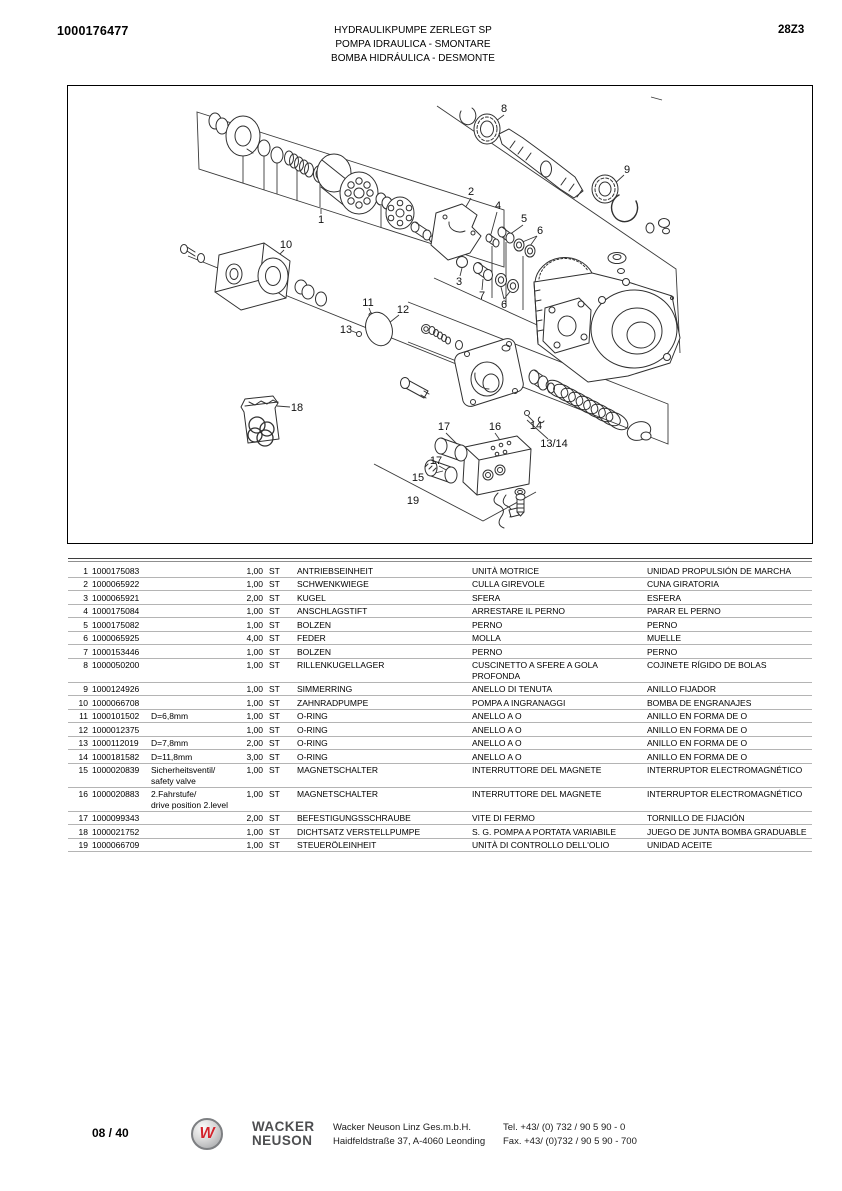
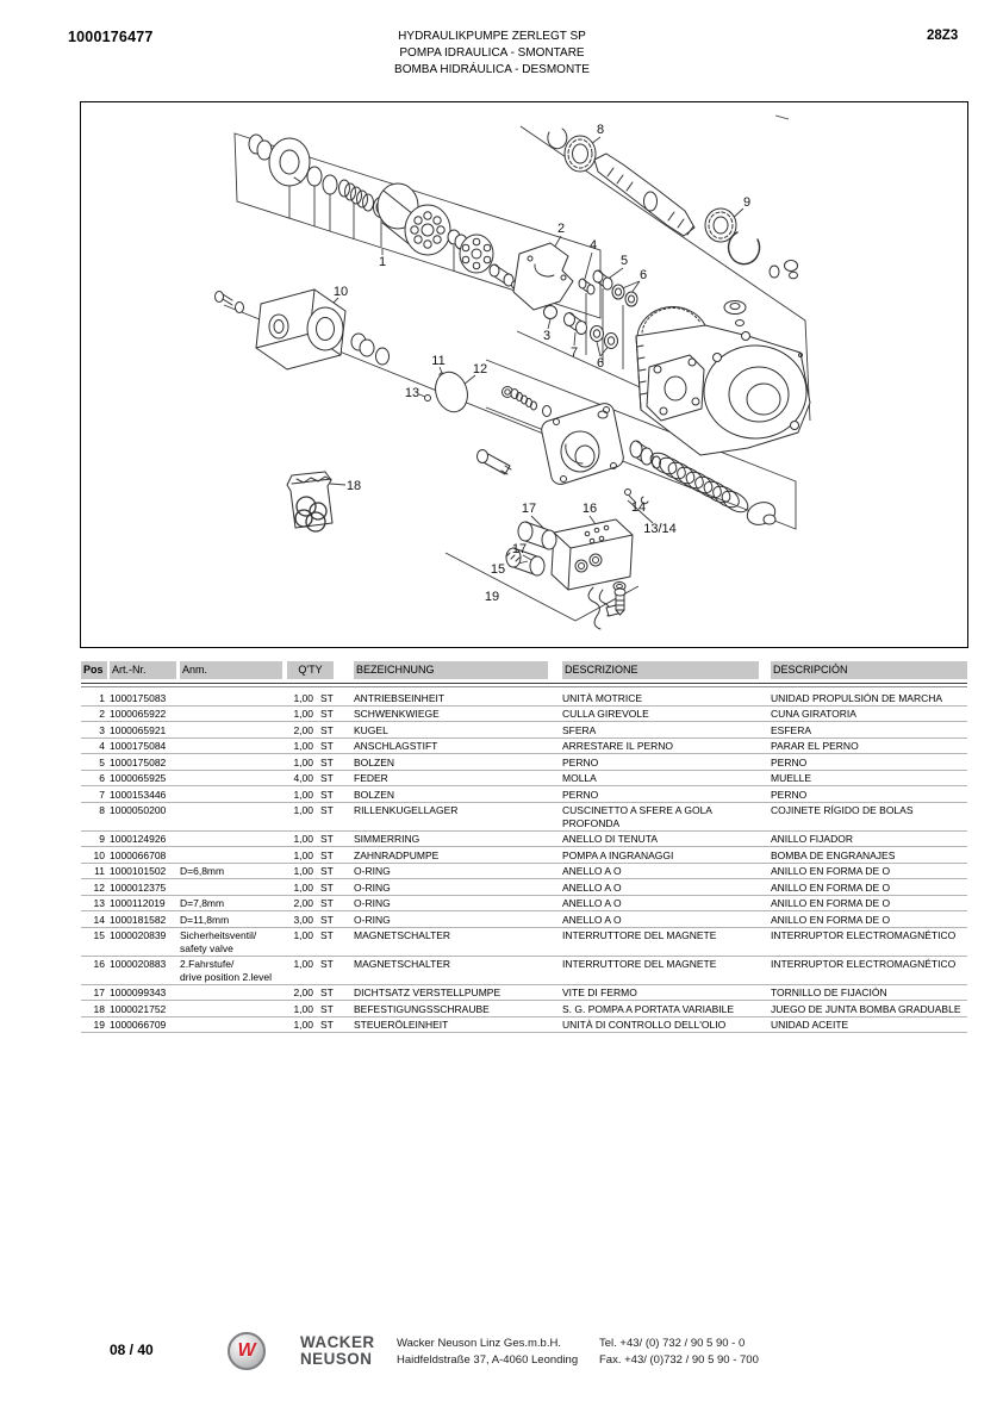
  1000176477
  HYDRAULIKPUMPE ZERLEGT SP
  POMPA IDRAULICA - SMONTARE
  BOMBA HIDRÁULICA - DESMONTE
  28Z3
  1
  2
  3
  4
  5
  6
  6
  7
  8
  9
  10
  11
  12
  13
  14
  13/14
  15
  16
  17
  17
  18
  19
+ Pos
+ Art.-Nr.
+ Anm.
+ Q'TY
+ BEZEICHNUNG
+ DESCRIZIONE
+ DESCRIPCIÓN
  1
  1000175083
  1,00
  ST
  ANTRIEBSEINHEIT
  UNITÀ MOTRICE
  UNIDAD PROPULSIÓN DE MARCHA
  2
  1000065922
  1,00
  ST
  SCHWENKWIEGE
  CULLA GIREVOLE
  CUNA GIRATORIA
  3
  1000065921
  2,00
  ST
  KUGEL
  SFERA
  ESFERA
  4
  1000175084
  1,00
  ST
  ANSCHLAGSTIFT
  ARRESTARE IL PERNO
  PARAR EL PERNO
  5
  1000175082
  1,00
  ST
  BOLZEN
  PERNO
  PERNO
  6
  1000065925
  4,00
  ST
  FEDER
  MOLLA
  MUELLE
  7
  1000153446
  1,00
  ST
  BOLZEN
  PERNO
  PERNO
  8
  1000050200
  1,00
  ST
  RILLENKUGELLAGER
  CUSCINETTO A SFERE A GOLA
  PROFONDA
  COJINETE RÍGIDO DE BOLAS
  9
  1000124926
  1,00
  ST
  SIMMERRING
  ANELLO DI TENUTA
  ANILLO FIJADOR
  10
  1000066708
  1,00
  ST
  ZAHNRADPUMPE
  POMPA A INGRANAGGI
  BOMBA DE ENGRANAJES
  11
  1000101502
  D=6,8mm
  1,00
  ST
  O-RING
  ANELLO A O
  ANILLO EN FORMA DE O
  12
  1000012375
  1,00
  ST
  O-RING
  ANELLO A O
  ANILLO EN FORMA DE O
  13
  1000112019
  D=7,8mm
  2,00
  ST
  O-RING
  ANELLO A O
  ANILLO EN FORMA DE O
  14
  1000181582
  D=11,8mm
  3,00
  ST
  O-RING
  ANELLO A O
  ANILLO EN FORMA DE O
  15
  1000020839
  Sicherheitsventil/
  safety valve
  1,00
  ST
  MAGNETSCHALTER
  INTERRUTTORE DEL MAGNETE
  INTERRUPTOR ELECTROMAGNÉTICO
  16
  1000020883
  2.Fahrstufe/
  drive position 2.level
  1,00
  ST
  MAGNETSCHALTER
  INTERRUTTORE DEL MAGNETE
  INTERRUPTOR ELECTROMAGNÉTICO
  17
  1000099343
  2,00
  ST
- BEFESTIGUNGSSCHRAUBE
+ DICHTSATZ VERSTELLPUMPE
  VITE DI FERMO
  TORNILLO DE FIJACIÓN
  18
  1000021752
  1,00
  ST
- DICHTSATZ VERSTELLPUMPE
+ BEFESTIGUNGSSCHRAUBE
  S. G. POMPA A PORTATA VARIABILE
  JUEGO DE JUNTA BOMBA GRADUABLE
  19
  1000066709
  1,00
  ST
  STEUERÖLEINHEIT
  UNITÀ DI CONTROLLO DELL'OLIO
  UNIDAD ACEITE
  08 / 40
  W
  WACKER
  NEUSON
  Wacker Neuson Linz Ges.m.b.H.
  Haidfeldstraße 37, A-4060 Leonding
  Tel. +43/ (0) 732 / 90 5 90 - 0
  Fax. +43/ (0)732 / 90 5 90 - 700
